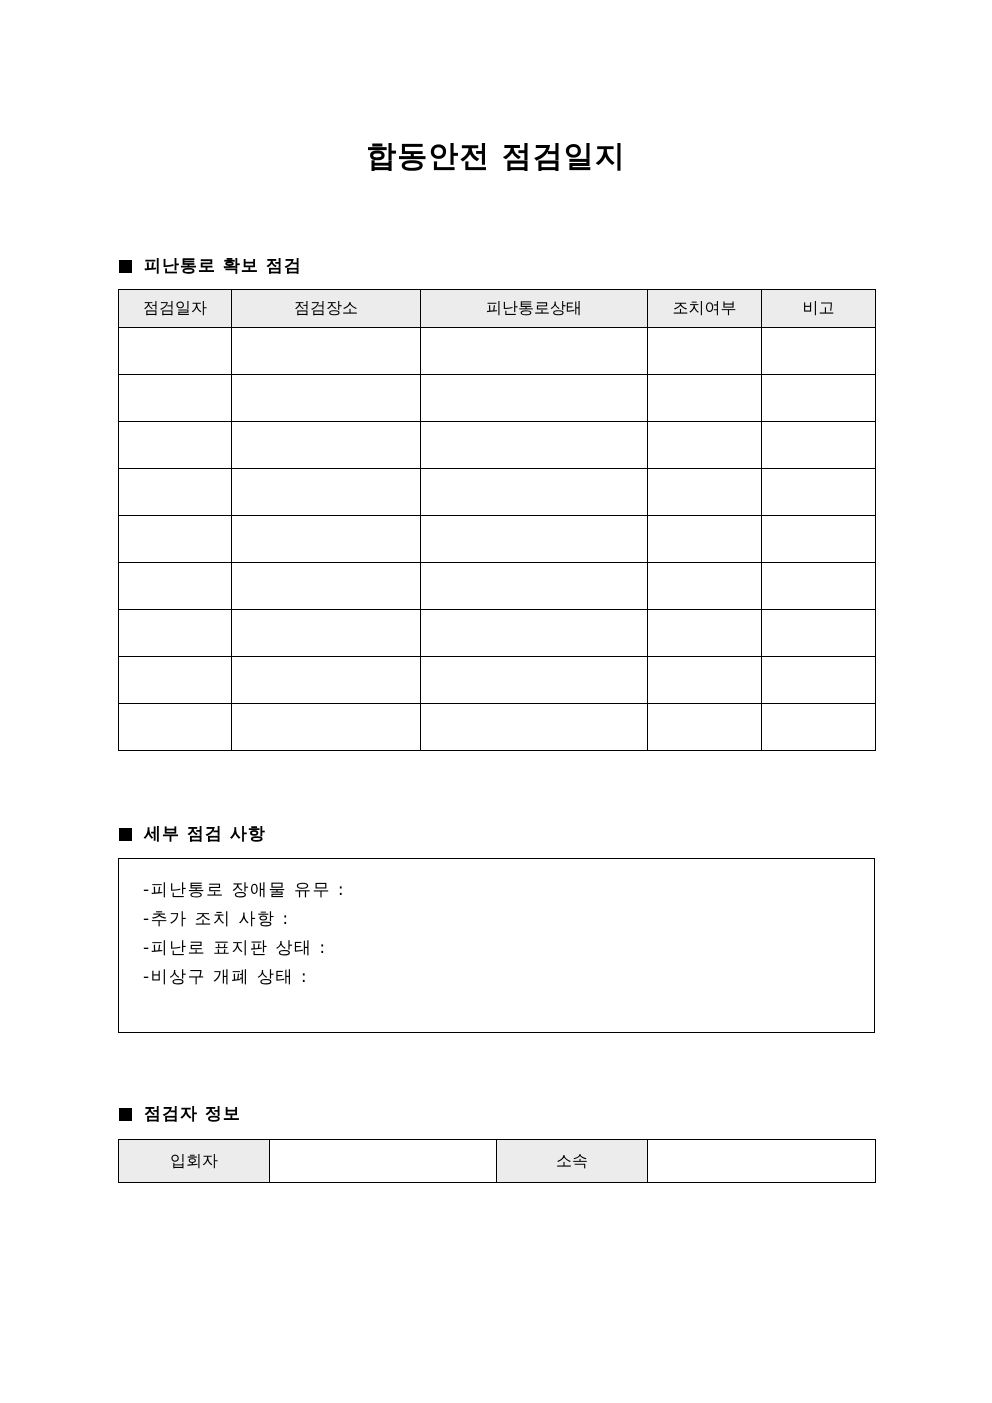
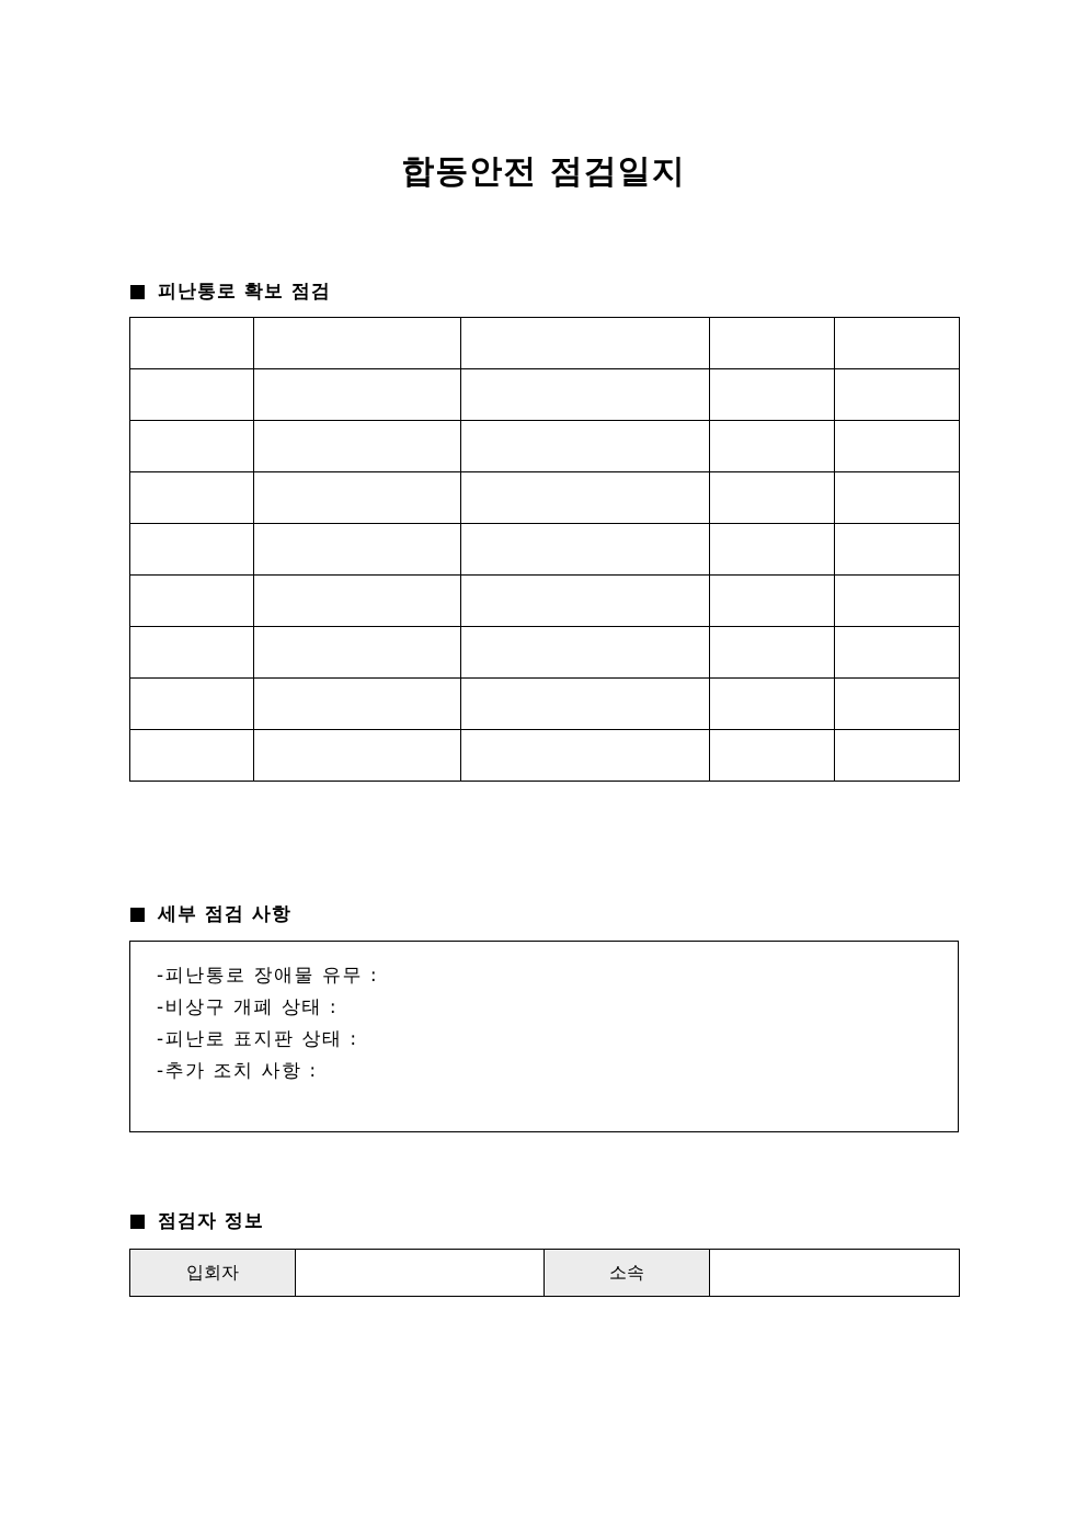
  합동안전 점검일지
  피난통로 확보 점검
- 점검일자	점검장소	피난통로상태	조치여부	비고
  세부 점검 사항
  -피난통로 장애물 유무 :
- -추가 조치 사항 :
+ -비상구 개폐 상태 :
  -피난로 표지판 상태 :
- -비상구 개폐 상태 :
+ -추가 조치 사항 :
  점검자 정보
  입회자		소속
